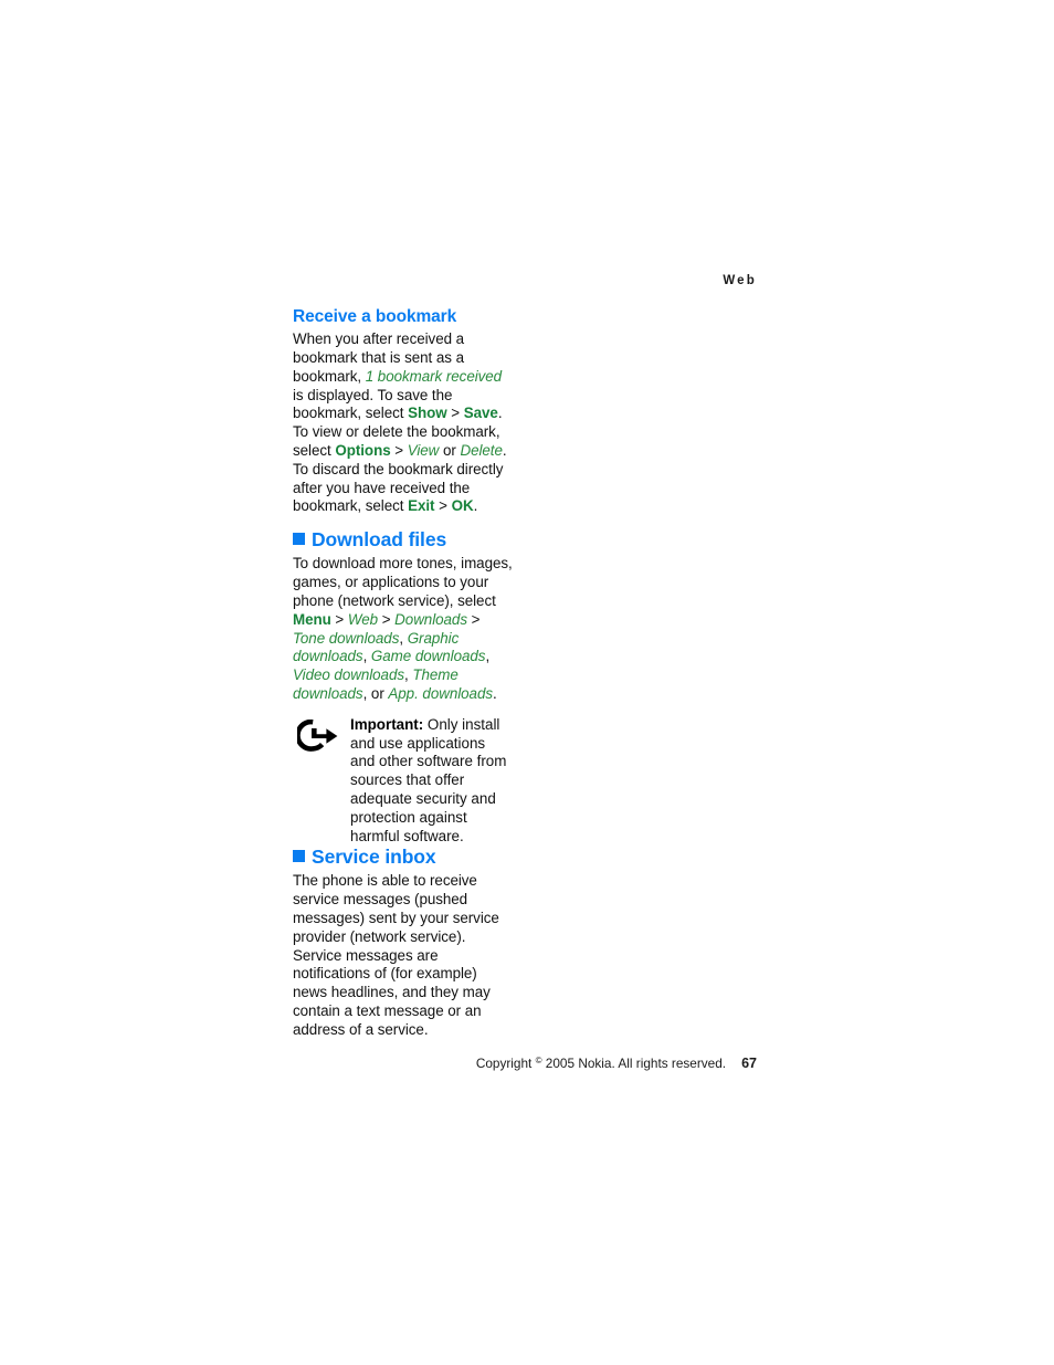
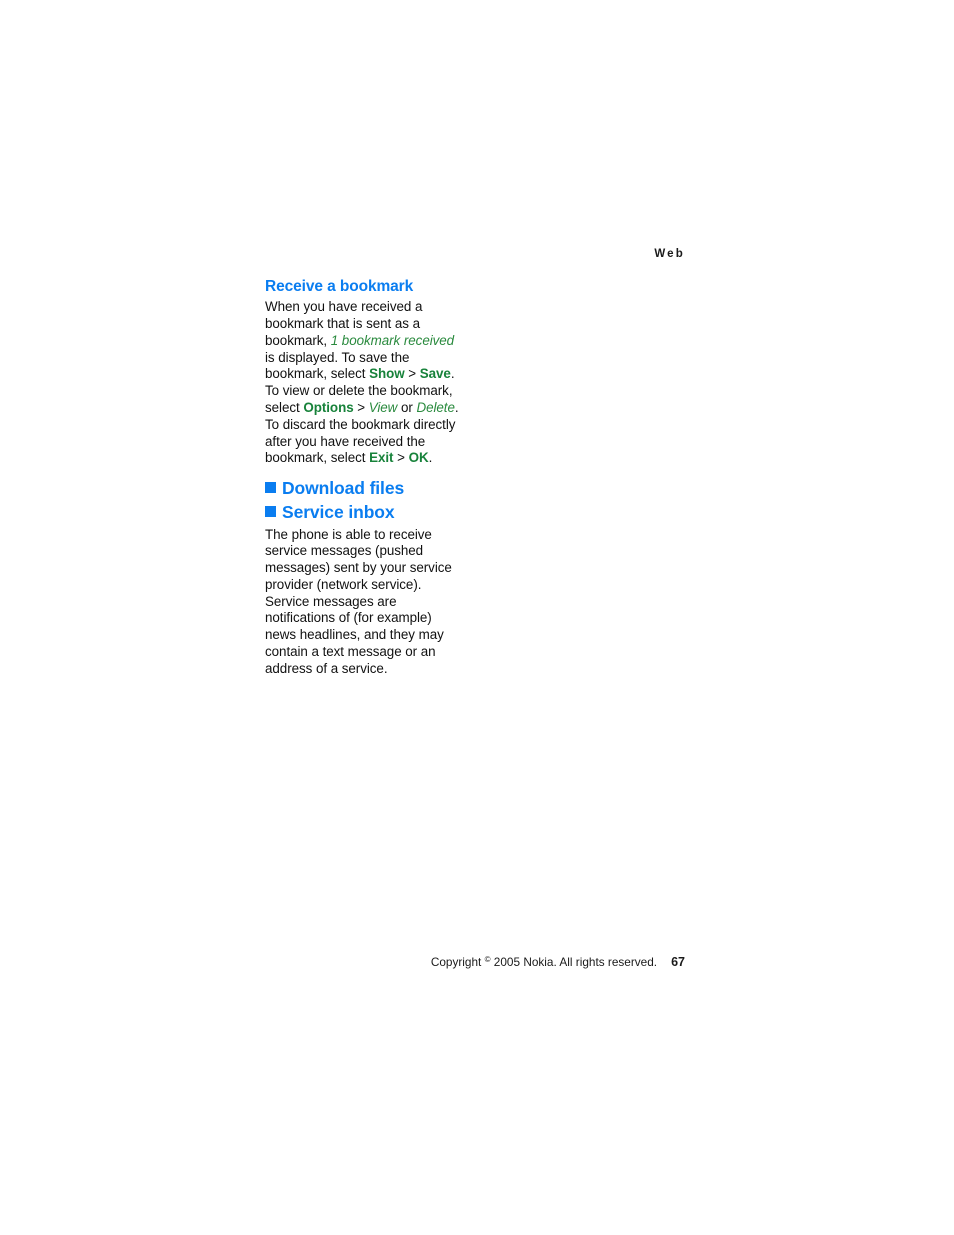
  Web
  Receive a bookmark
- When you after received a bookmark that is sent as a bookmark, 1 bookmark received is displayed. To save the bookmark, select Show > Save. To view or delete the bookmark, select Options > View or Delete. To discard the bookmark directly after you have received the bookmark, select Exit > OK.
+ When you have received a bookmark that is sent as a bookmark, 1 bookmark received is displayed. To save the bookmark, select Show > Save. To view or delete the bookmark, select Options > View or Delete. To discard the bookmark directly after you have received the bookmark, select Exit > OK.
  Download files
- To download more tones, images, games, or applications to your phone (network service), select Menu > Web > Downloads > Tone downloads, Graphic downloads, Game downloads, Video downloads, Theme downloads, or App. downloads.
- Important: Only install and use applications and other software from sources that offer adequate security and protection against harmful software.
  Service inbox
  The phone is able to receive service messages (pushed messages) sent by your service provider (network service). Service messages are notifications of (for example) news headlines, and they may contain a text message or an address of a service.
  Copyright © 2005 Nokia. All rights reserved. 67
